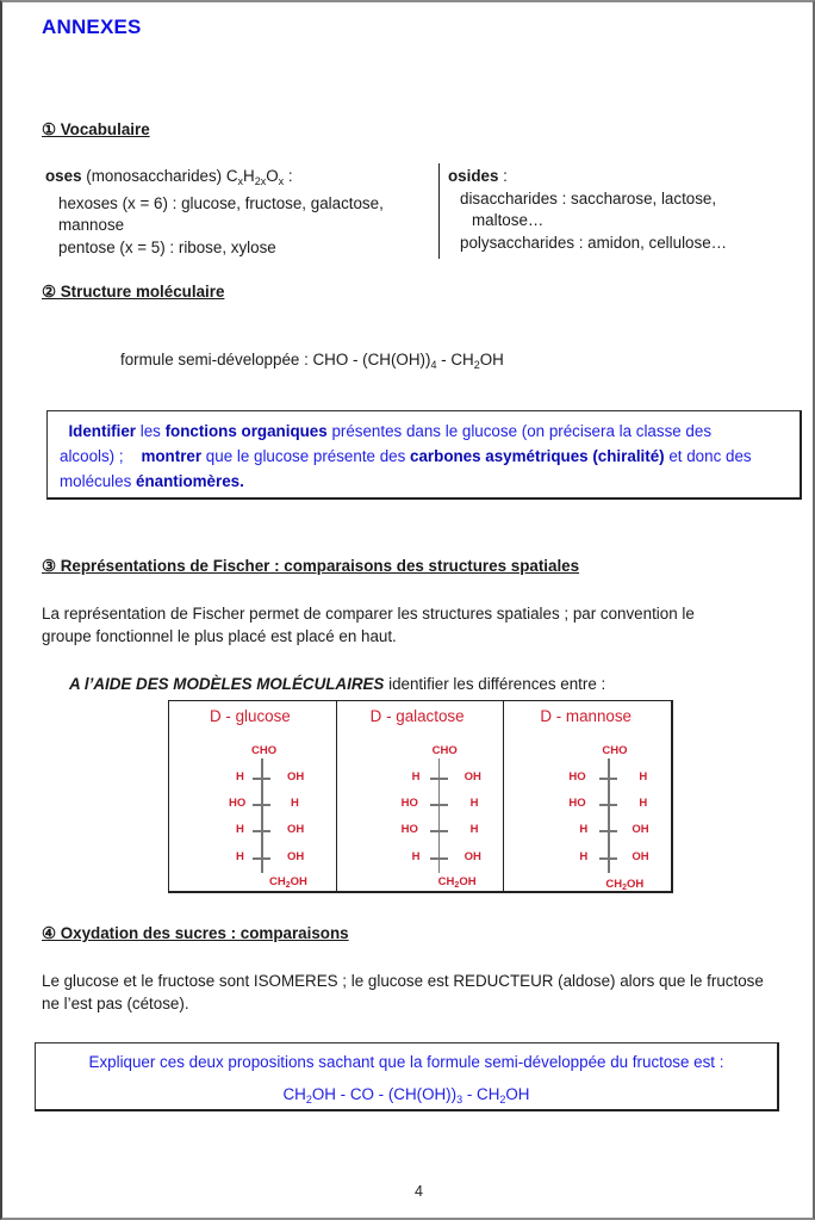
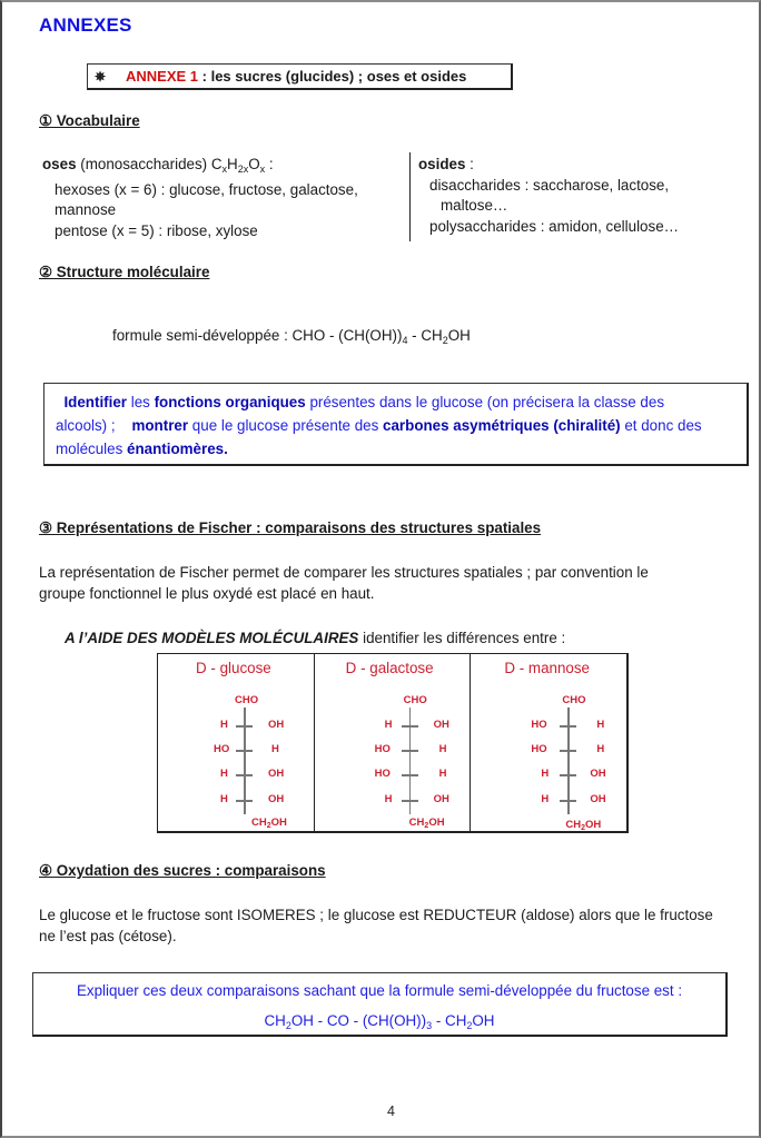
  ANNEXES
+ ✵ ANNEXE 1 : les sucres (glucides) ; oses et osides
  ① Vocabulaire
  oses (monosaccharides) CxH2xOx :
  hexoses (x = 6) : glucose, fructose, galactose,
  mannose
  pentose (x = 5) : ribose, xylose
  osides :
  disaccharides : saccharose, lactose,
  maltose…
  polysaccharides : amidon, cellulose…
  ② Structure moléculaire
  formule semi-développée : CHO - (CH(OH))4 - CH2OH
  Identifier les fonctions organiques présentes dans le glucose (on précisera la classe des
  alcools) ; montrer que le glucose présente des carbones asymétriques (chiralité) et donc des
  molécules énantiomères.
  ③ Représentations de Fischer : comparaisons des structures spatiales
  La représentation de Fischer permet de comparer les structures spatiales ; par convention le
- groupe fonctionnel le plus placé est placé en haut.
+ groupe fonctionnel le plus oxydé est placé en haut.
  A l’AIDE DES MODÈLES MOLÉCULAIRES identifier les différences entre :
  D - glucose
  CHO
  H
  OH
  HO
  H
  H
  OH
  H
  OH
  CH OH
  D - galactose
  CHO
  H
  OH
  HO
  H
  HO
  H
  H
  OH
  CH OH
  D - mannose
  CHO
  HO
  H
  HO
  H
  H
  OH
  H
  OH
  CH OH
  ④ Oxydation des sucres : comparaisons
  Le glucose et le fructose sont ISOMERES ; le glucose est REDUCTEUR (aldose) alors que le fructose
  ne l’est pas (cétose).
- Expliquer ces deux propositions sachant que la formule semi-développée du fructose est :
+ Expliquer ces deux comparaisons sachant que la formule semi-développée du fructose est :
  CH2OH - CO - (CH(OH))3 - CH2OH
  4
